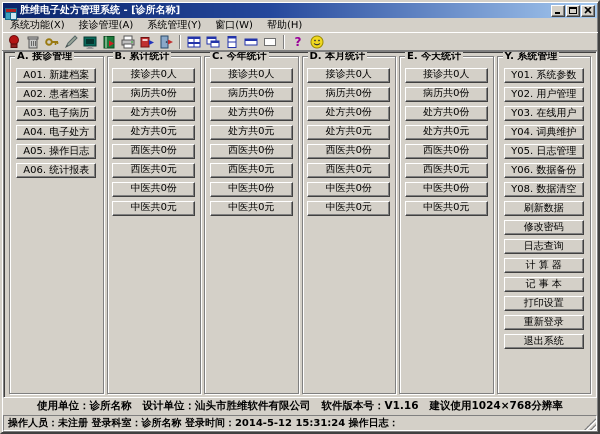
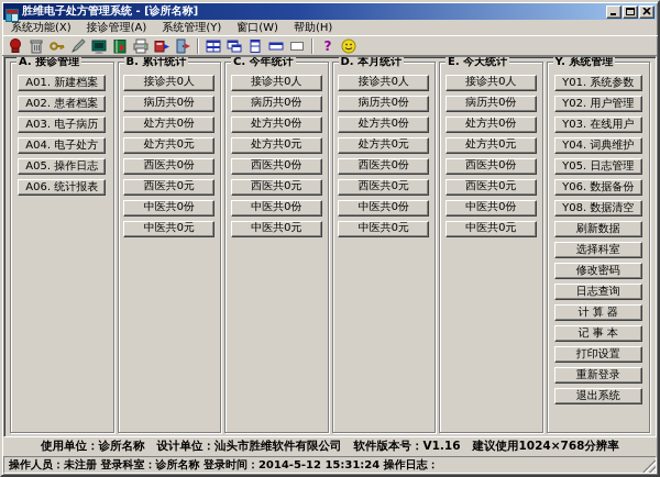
  胜维电子处方管理系统 - [诊所名称]
  系统功能(X)
  接诊管理(A)
  系统管理(Y)
  窗口(W)
  帮助(H)
  ?
  A. 接诊管理
  A01. 新建档案
  A02. 患者档案
  A03. 电子病历
  A04. 电子处方
  A05. 操作日志
  A06. 统计报表
  B. 累计统计
  接诊共0人
  病历共0份
  处方共0份
  处方共0元
  西医共0份
  西医共0元
  中医共0份
  中医共0元
  C. 今年统计
  接诊共0人
  病历共0份
  处方共0份
  处方共0元
  西医共0份
  西医共0元
  中医共0份
  中医共0元
  D. 本月统计
  接诊共0人
  病历共0份
  处方共0份
  处方共0元
  西医共0份
  西医共0元
  中医共0份
  中医共0元
  E. 今天统计
  接诊共0人
  病历共0份
  处方共0份
  处方共0元
  西医共0份
  西医共0元
  中医共0份
  中医共0元
  Y. 系统管理
  Y01. 系统参数
  Y02. 用户管理
  Y03. 在线用户
  Y04. 词典维护
  Y05. 日志管理
  Y06. 数据备份
  Y08. 数据清空
  刷新数据
+ 选择科室
  修改密码
  日志查询
  计 算 器
  记 事 本
  打印设置
  重新登录
  退出系统
  使用单位：诊所名称 设计单位：汕头市胜维软件有限公司 软件版本号：V1.16 建议使用1024×768分辨率
  操作人员：未注册 登录科室：诊所名称 登录时间：2014-5-12 15:31:24 操作日志：
